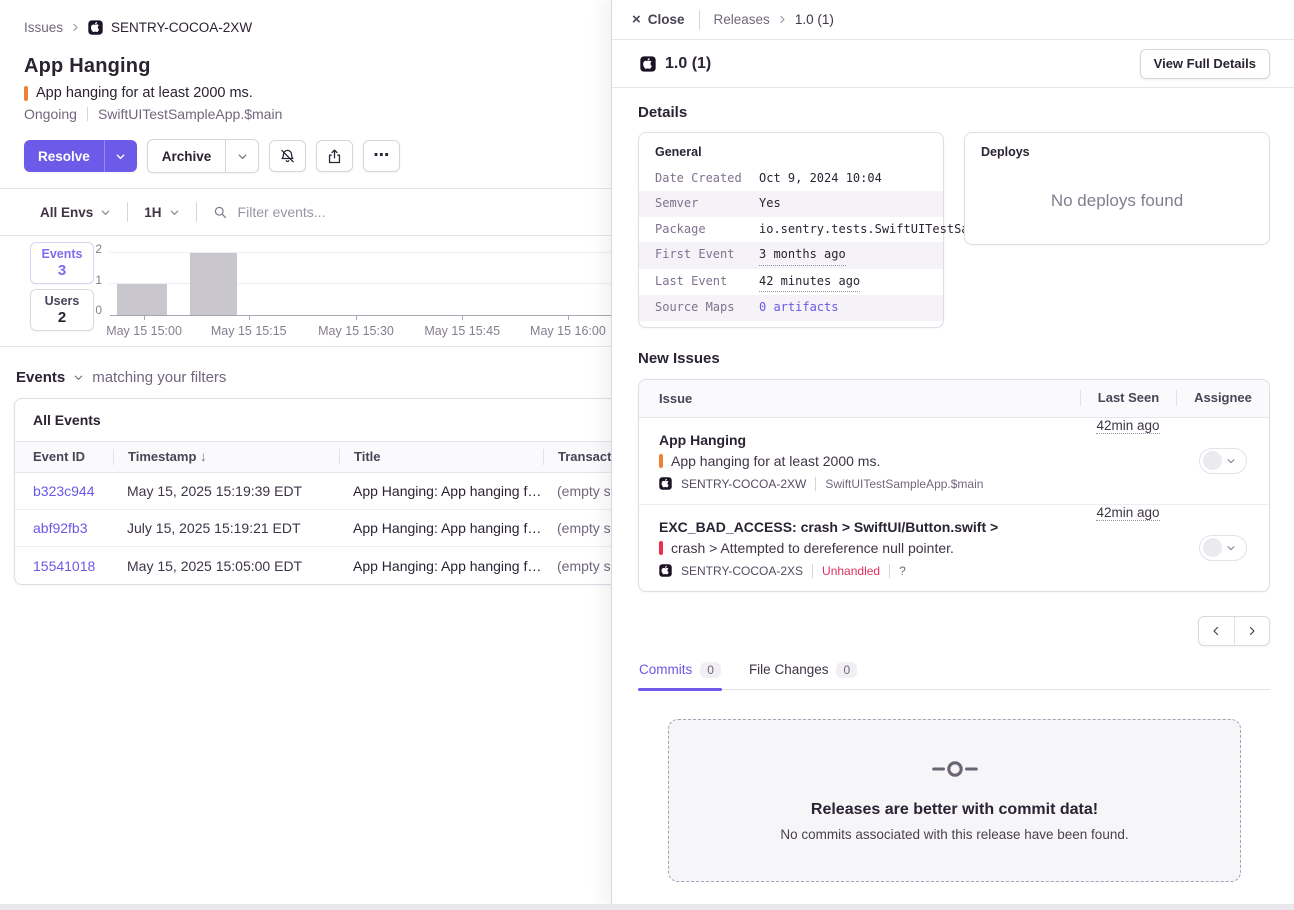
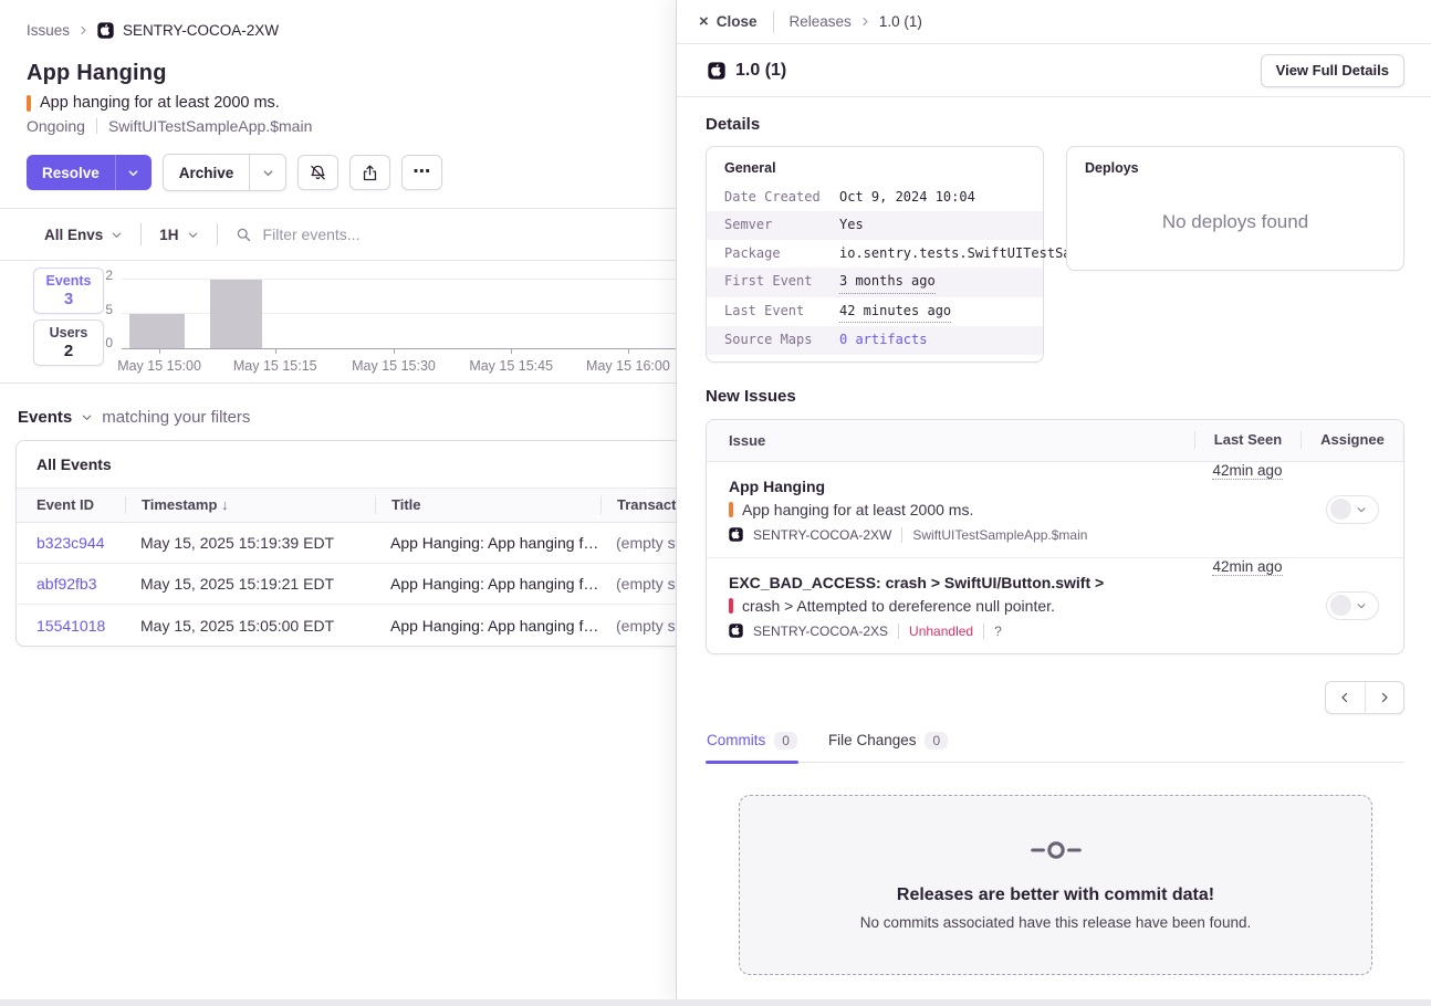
  Issues
  SENTRY-COCOA-2XW
  App Hanging
  App hanging for at least 2000 ms.
  Ongoing
  SwiftUITestSampleApp.$main
  Resolve
  Archive
  ⋯
  All Envs
  1H
  Filter events...
  Events
  3
  Users
  2
  2
- 1
+ 5
  0
  May 15 15:00
  May 15 15:15
  May 15 15:30
  May 15 15:45
  May 15 16:00
  Events
  matching your filters
  All Events
  Event ID
  Timestamp ↓
  Title
  Transact
  b323c944
  May 15, 2025 15:19:39 EDT
  abf92fb3
- July 15, 2025 15:19:21 EDT
+ May 15, 2025 15:19:21 EDT
  15541018
  May 15, 2025 15:05:00 EDT
  ×
  Close
  Releases
  1.0 (1)
  1.0 (1)
  View Full Details
  Details
  General
  Date Created
  Oct 9, 2024 10:04
  Semver
  Yes
  Package
  io.sentry.tests.SwiftUITestS
  First Event
  3 months ago
  Last Event
  42 minutes ago
  Source Maps
  0 artifacts
  Deploys
  No deploys found
  New Issues
  Issue
  Last Seen
  Assignee
  App Hanging
  App hanging for at least 2000 ms.
  SENTRY-COCOA-2XW
  SwiftUITestSampleApp.$main
  42min ago
  EXC_BAD_ACCESS: crash > SwiftUI/Button.swift >
  crash > Attempted to dereference null pointer.
  SENTRY-COCOA-2XS
  Unhandled
  ?
  42min ago
  Commits
  0
  File Changes
  0
  Releases are better with commit data!
- No commits associated with this release have been found.
+ No commits associated have this release have been found.
